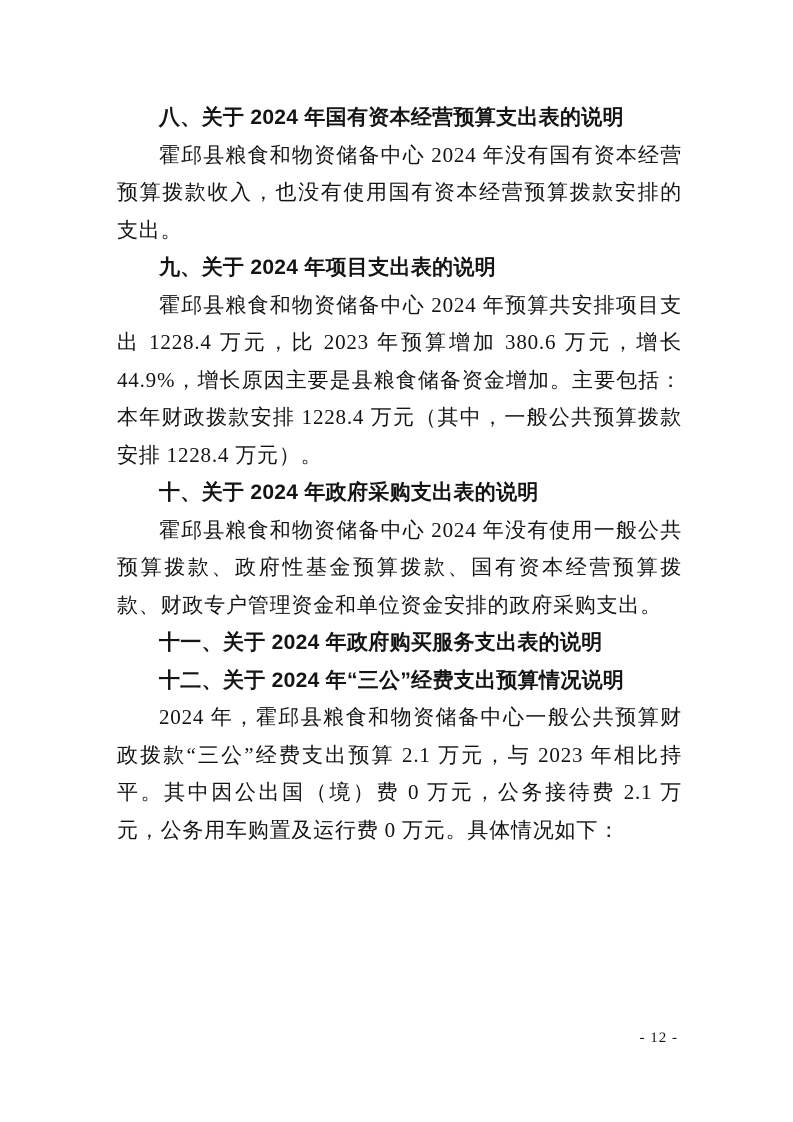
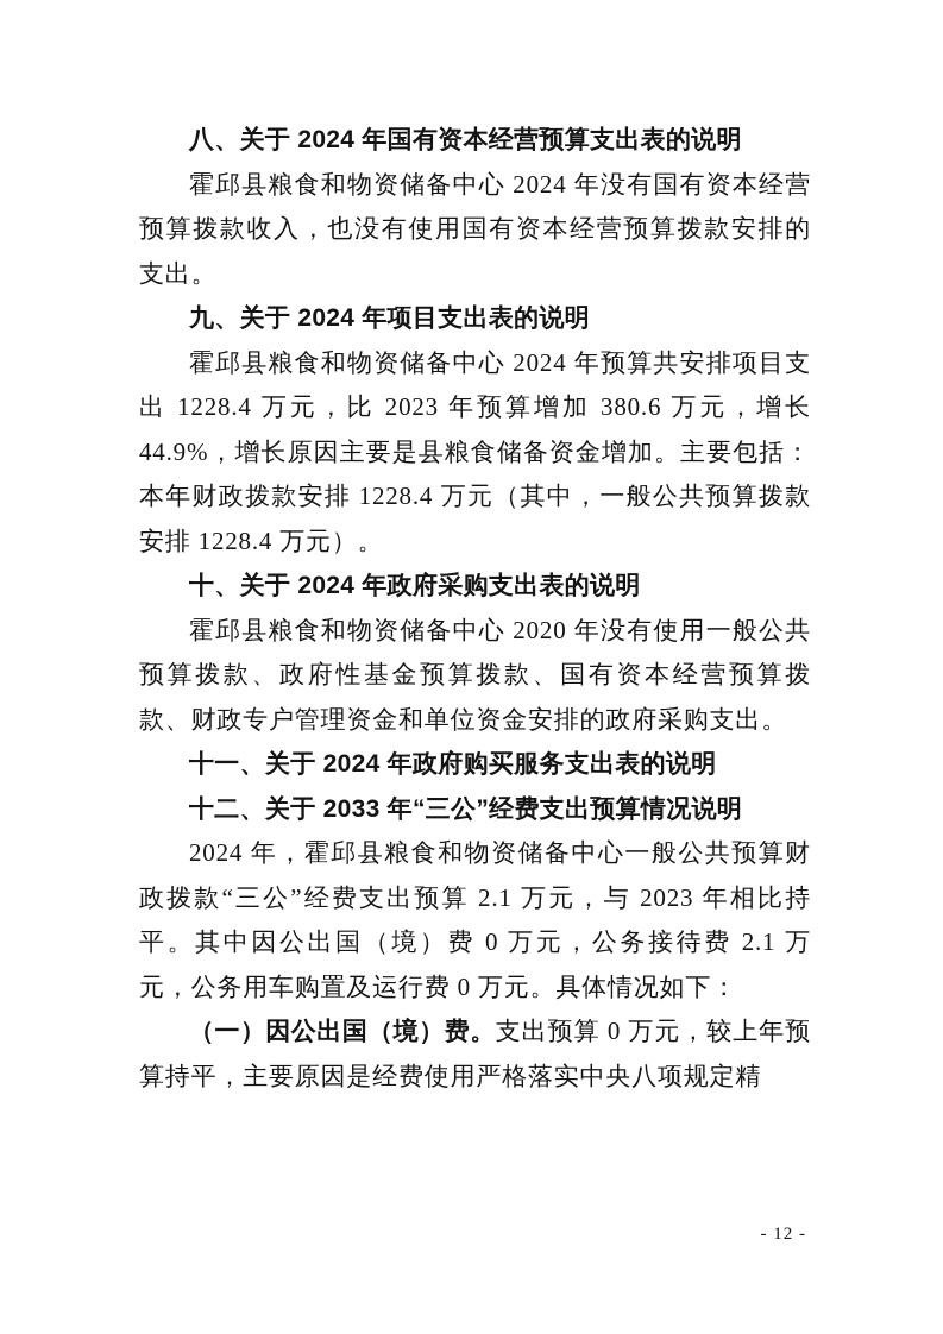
  八、关于 2024 年国有资本经营预算支出表的说明
  霍邱县粮食和物资储备中心 2024 年没有国有资本经营预算拨款收入，也没有使用国有资本经营预算拨款安排的支出。
  九、关于 2024 年项目支出表的说明
  霍邱县粮食和物资储备中心 2024 年预算共安排项目支出 1228.4 万元，比 2023 年预算增加 380.6 万元，增长 44.9%，增长原因主要是县粮食储备资金增加。主要包括：本年财政拨款安排 1228.4 万元（其中，一般公共预算拨款安排 1228.4 万元）。
  十、关于 2024 年政府采购支出表的说明
- 霍邱县粮食和物资储备中心 2024 年没有使用一般公共预算拨款、政府性基金预算拨款、国有资本经营预算拨款、财政专户管理资金和单位资金安排的政府采购支出。
+ 霍邱县粮食和物资储备中心 2020 年没有使用一般公共预算拨款、政府性基金预算拨款、国有资本经营预算拨款、财政专户管理资金和单位资金安排的政府采购支出。
  十一、关于 2024 年政府购买服务支出表的说明
- 十二、关于 2024 年“三公”经费支出预算情况说明
+ 十二、关于 2033 年“三公”经费支出预算情况说明
  2024 年，霍邱县粮食和物资储备中心一般公共预算财政拨款“三公”经费支出预算 2.1 万元，与 2023 年相比持平。其中因公出国（境）费 0 万元，公务接待费 2.1 万元，公务用车购置及运行费 0 万元。具体情况如下：
+ （一）因公出国（境）费。支出预算 0 万元，较上年预算持平，主要原因是经费使用严格落实中央八项规定精
  - 12 -
